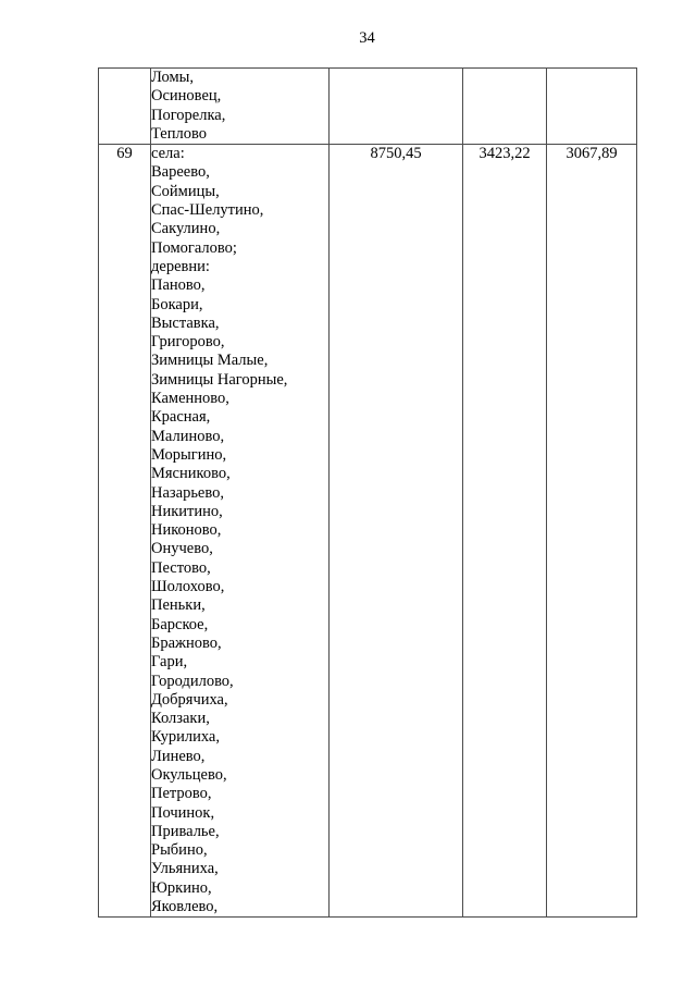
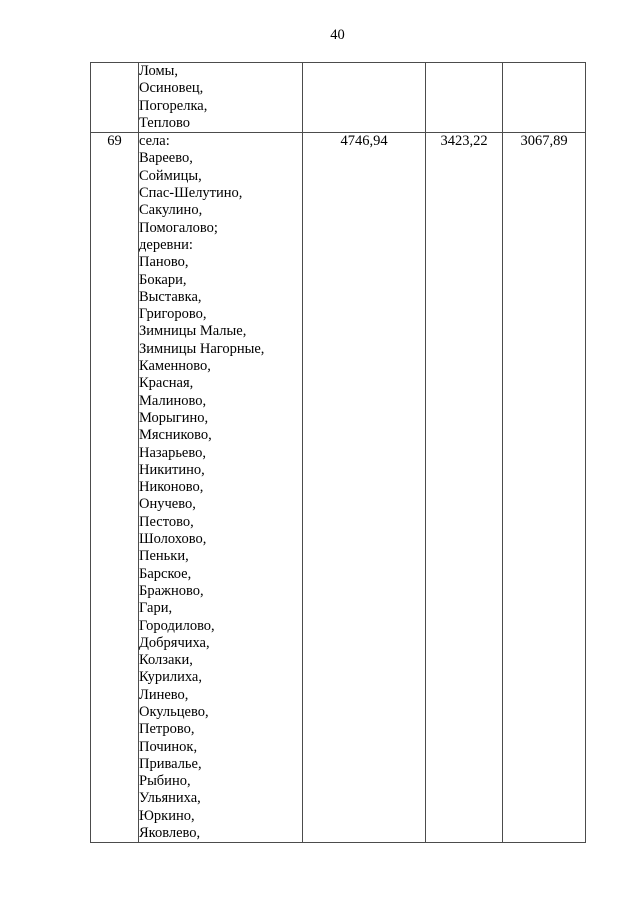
- 34
+ 40
  	Ломы,Осиновец,Погорелка,Теплово
- 69	села:Вареево,Соймицы,Спас-Шелутино,Сакулино,Помогалово;деревни:Паново,Бокари,Выставка,Григорово,Зимницы Малые,Зимницы Нагорные,Каменново,Красная,Малиново,Морыгино,Мясниково,Назарьево,Никитино,Никоново,Онучево,Пестово,Шолохово,Пеньки,Барское,Бражново,Гари,Городилово,Добрячиха,Колзаки,Курилиха,Линево,Окульцево,Петрово,Починок,Привалье,Рыбино,Ульяниха,Юркино,Яковлево,	8750,45	3423,22	3067,89
+ 69	села:Вареево,Соймицы,Спас-Шелутино,Сакулино,Помогалово;деревни:Паново,Бокари,Выставка,Григорово,Зимницы Малые,Зимницы Нагорные,Каменново,Красная,Малиново,Морыгино,Мясниково,Назарьево,Никитино,Никоново,Онучево,Пестово,Шолохово,Пеньки,Барское,Бражново,Гари,Городилово,Добрячиха,Колзаки,Курилиха,Линево,Окульцево,Петрово,Починок,Привалье,Рыбино,Ульяниха,Юркино,Яковлево,	4746,94	3423,22	3067,89
